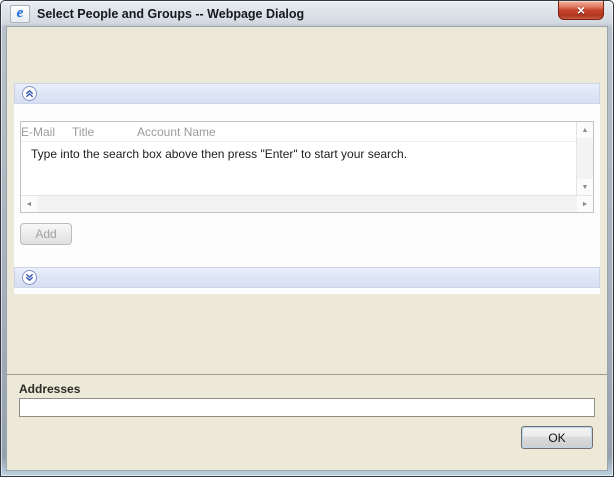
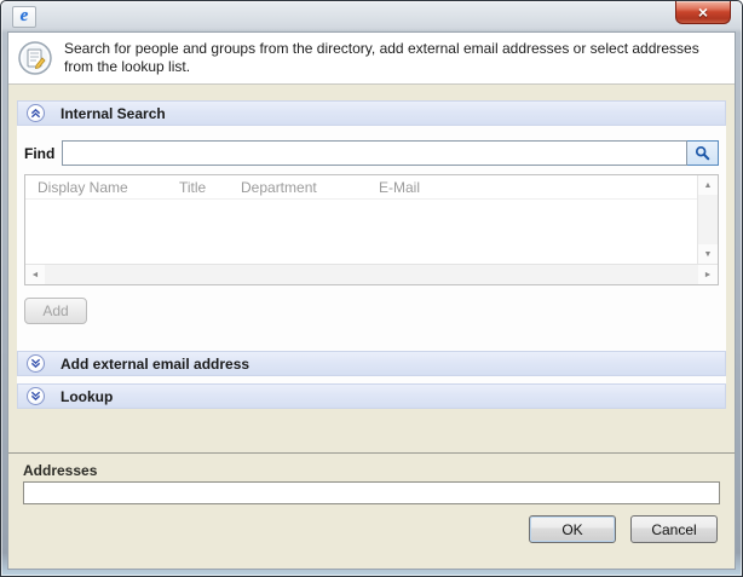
  e
- Select People and Groups -- Webpage Dialog
  ×
+ Search for people and groups from the directory, add external email addresses or select addresses from the lookup list.
+ Internal Search
+ Find
+ Display Name
- E-Mail
+ Title
+ Department
- Title
+ E-Mail
- Account Name
- Type into the search box above then press "Enter" to start your search.
  Add
+ Add external email address
+ Lookup
  Addresses
  OK
+ Cancel
